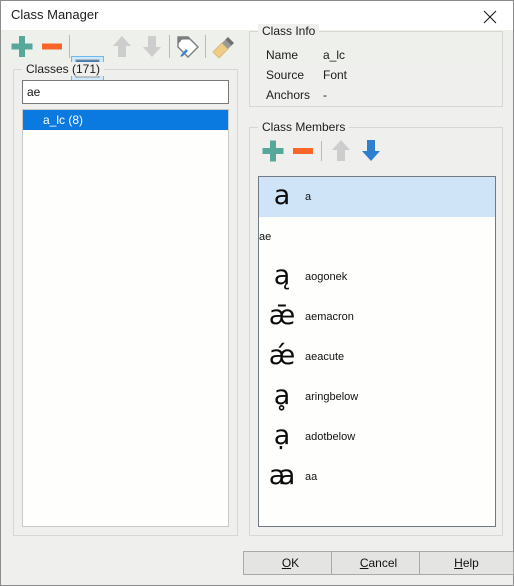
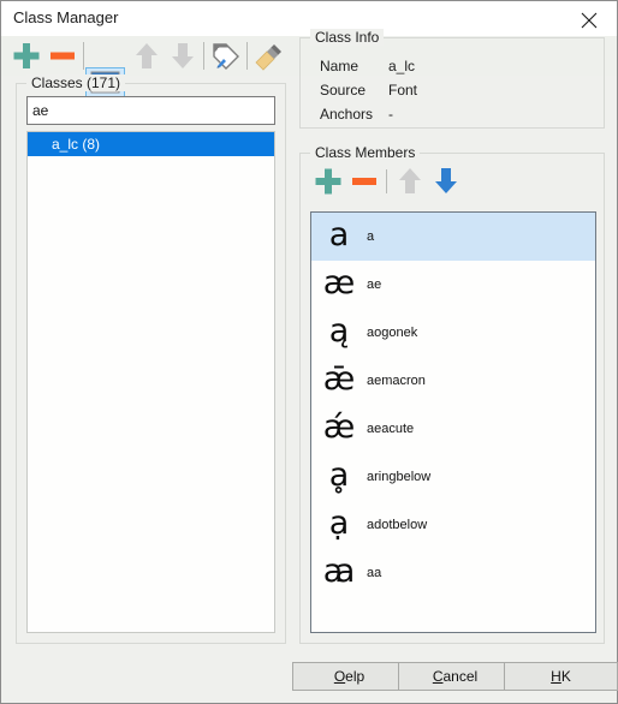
  Class Manager
  Classes (171)
  ae
  a_lc (8)
  Class Info
  Name
  a_lc
  Source
  Font
  Anchors
  -
  Class Members
  a
  a
+ æ
  ae
  ą
  aogonek
  ǣ
  aemacron
  ǽ
  aeacute
  ḁ
  aringbelow
  ạ
  adotbelow
  ꜳ
  aa
- OK
+ Oelp
  Cancel
- Help
+ HK
